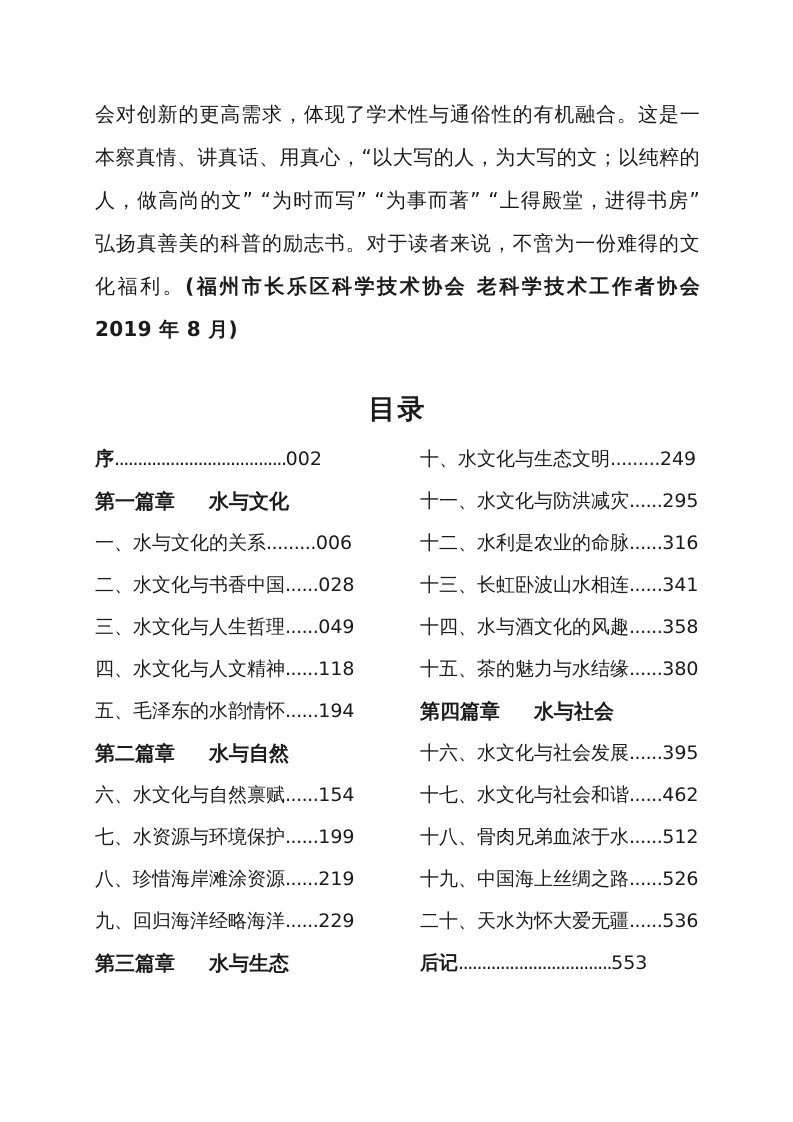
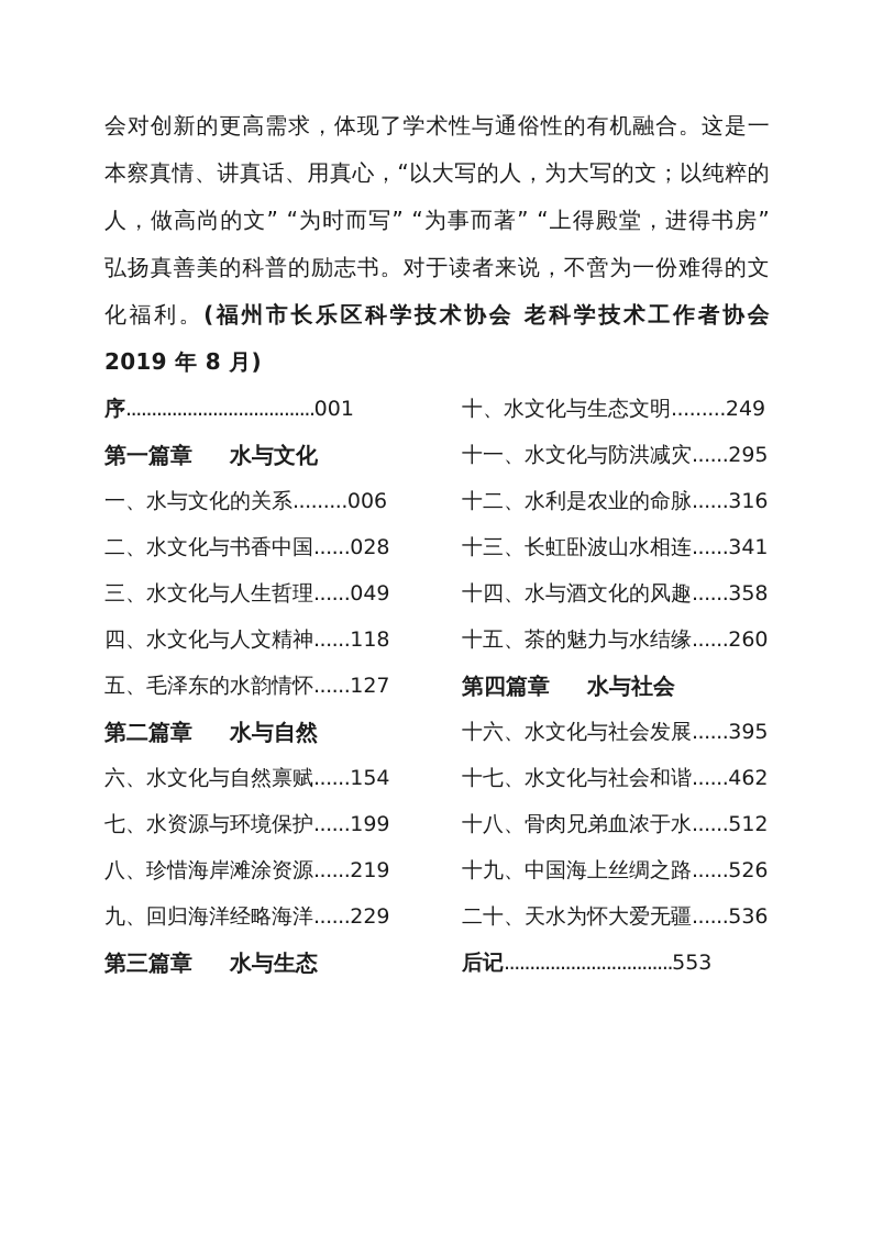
  会对创新的更高需求，体现了学术性与通俗性的有机融合。这是一本察真情、讲真话、用真心，“以大写的人，为大写的文；以纯粹的人，做高尚的文” “为时而写” “为事而著” “上得殿堂，进得书房” 弘扬真善美的科普的励志书。对于读者来说，不啻为一份难得的文化福利。(福州市长乐区科学技术协会 老科学技术工作者协会 2019 年 8 月)
- 目录
- 序.....................................002
+ 序.....................................001
  第一篇章 水与文化
  一、水与文化的关系.........006
  二、水文化与书香中国......028
  三、水文化与人生哲理......049
  四、水文化与人文精神......118
- 五、毛泽东的水韵情怀......194
+ 五、毛泽东的水韵情怀......127
  第二篇章 水与自然
  六、水文化与自然禀赋......154
  七、水资源与环境保护......199
  八、珍惜海岸滩涂资源......219
  九、回归海洋经略海洋......229
  第三篇章 水与生态
  十、水文化与生态文明.........249
  十一、水文化与防洪减灾......295
  十二、水利是农业的命脉......316
  十三、长虹卧波山水相连......341
  十四、水与酒文化的风趣......358
- 十五、茶的魅力与水结缘......380
+ 十五、茶的魅力与水结缘......260
  第四篇章 水与社会
  十六、水文化与社会发展......395
  十七、水文化与社会和谐......462
  十八、骨肉兄弟血浓于水......512
  十九、中国海上丝绸之路......526
  二十、天水为怀大爱无疆......536
  后记.................................553
